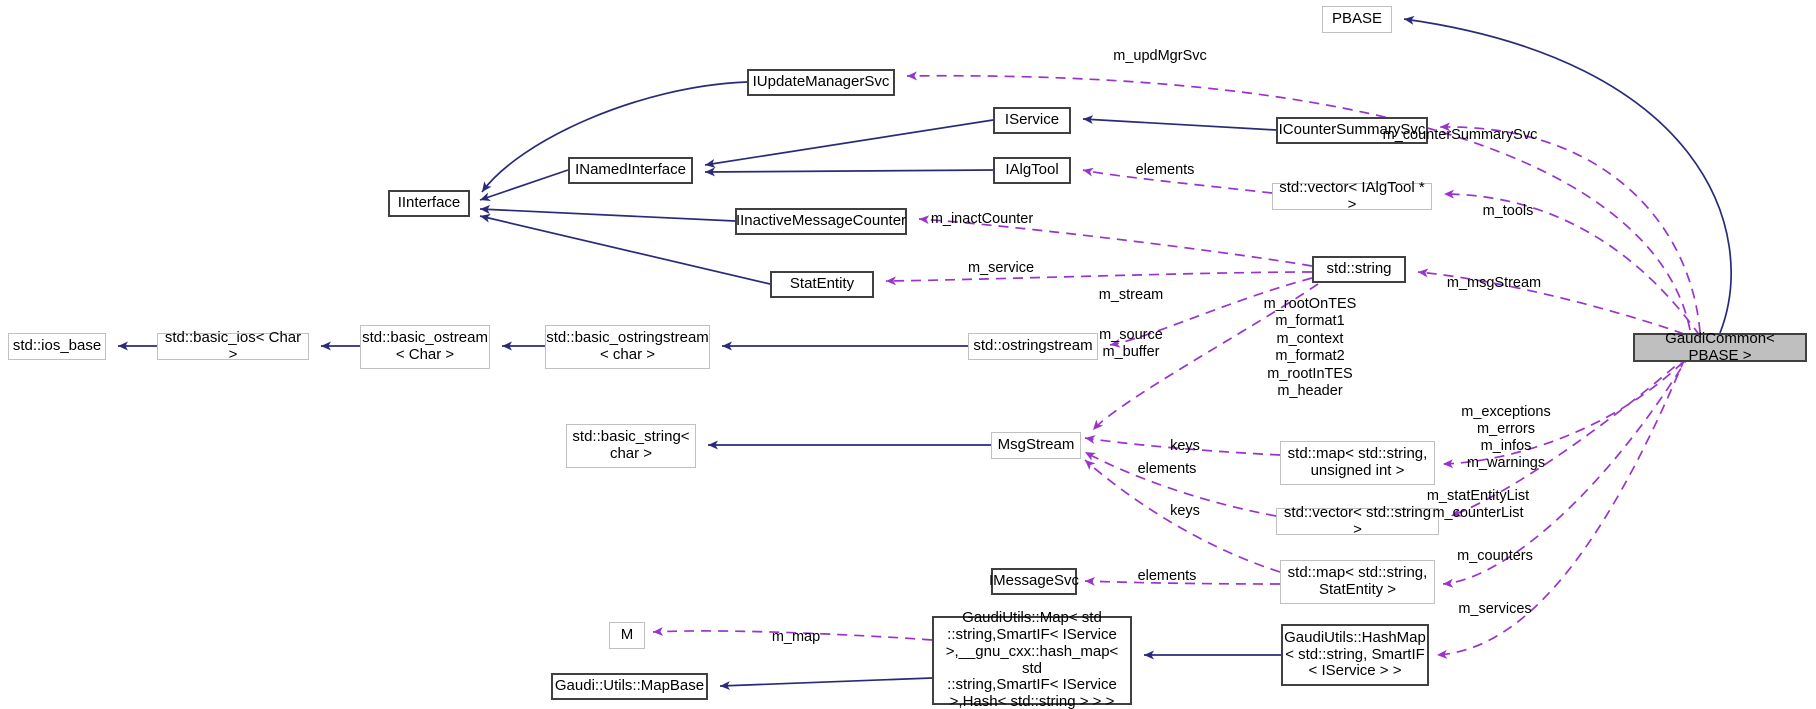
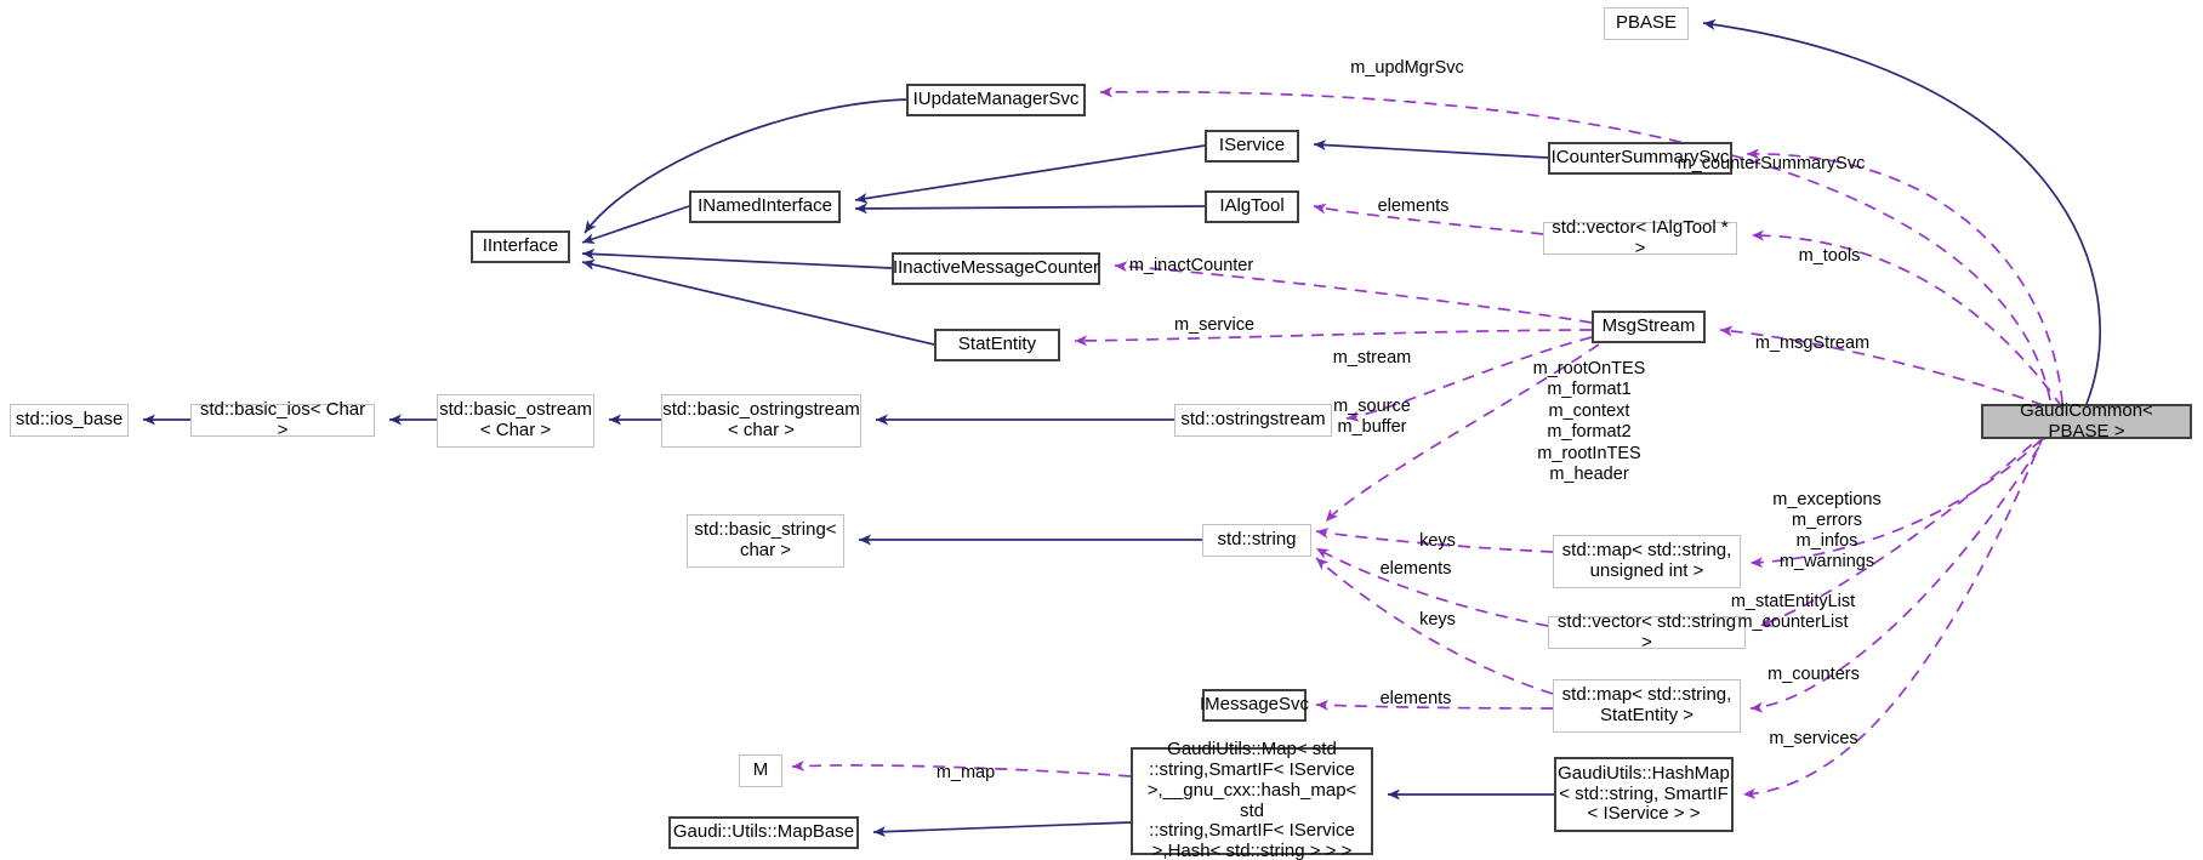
  PBASE
  IUpdateManagerSvc
  IService
  ICounterSummarySvc
  INamedInterface
  IAlgTool
  std::vector< IAlgTool * >
  IInterface
  IInactiveMessageCounter
- std::string
+ MsgStream
  StatEntity
  GaudiCommon< PBASE >
  std::ios_base
  std::basic_ios< Char >
  std::basic_ostream
  < Char >
  std::basic_ostringstream
  < char >
  std::ostringstream
  std::basic_string<
  char >
- MsgStream
+ std::string
  std::map< std::string,
  unsigned int >
  std::vector< std::string >
  IMessageSvc
  std::map< std::string,
  StatEntity >
  M
  Gaudi::Utils::MapBase
  GaudiUtils::Map< std
  ::string,SmartIF< IService
  >,__gnu_cxx::hash_map< std
  ::string,SmartIF< IService
  >,Hash< std::string > > >
  GaudiUtils::HashMap
  < std::string, SmartIF
  < IService > >
  m_updMgrSvc
  m_counterSummarySvc
  elements
  m_tools
  m_inactCounter
  m_service
  m_msgStream
  m_stream
  m_source
  m_buffer
  m_exceptions
  m_errors
  m_infos
  m_warnings
  keys
  elements
  m_statEntityList
  m_counterList
  keys
  m_counters
  elements
  m_services
  m_map
  m_rootOnTES
  m_format1
  m_context
  m_format2
  m_rootInTES
  m_header
